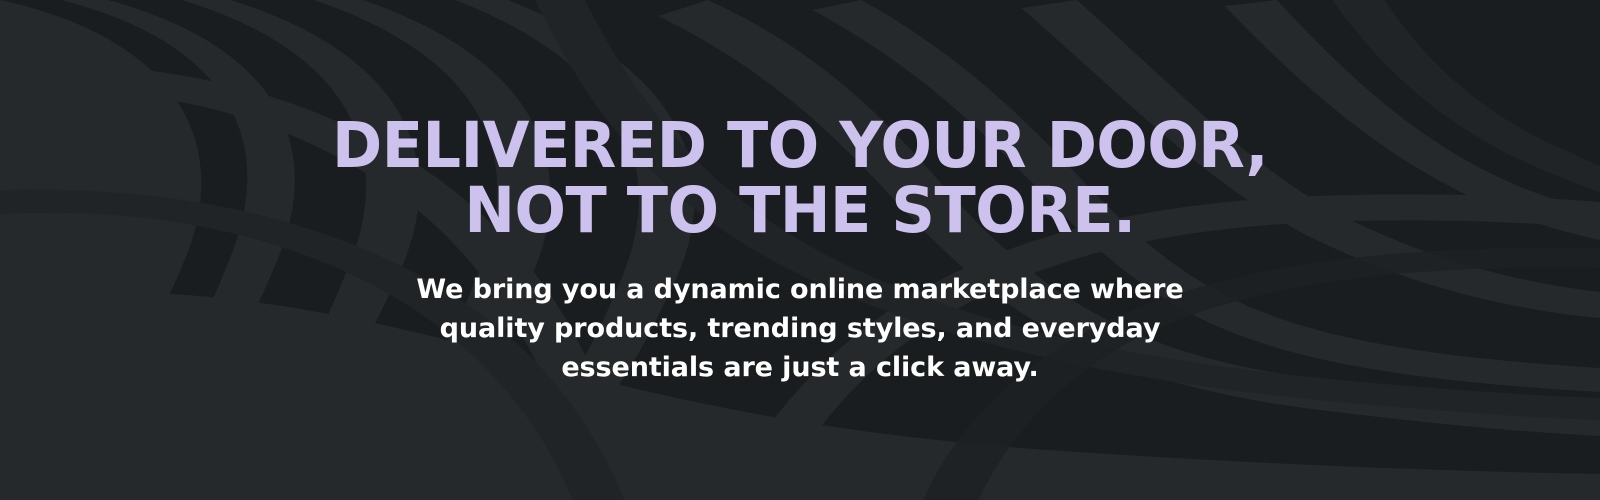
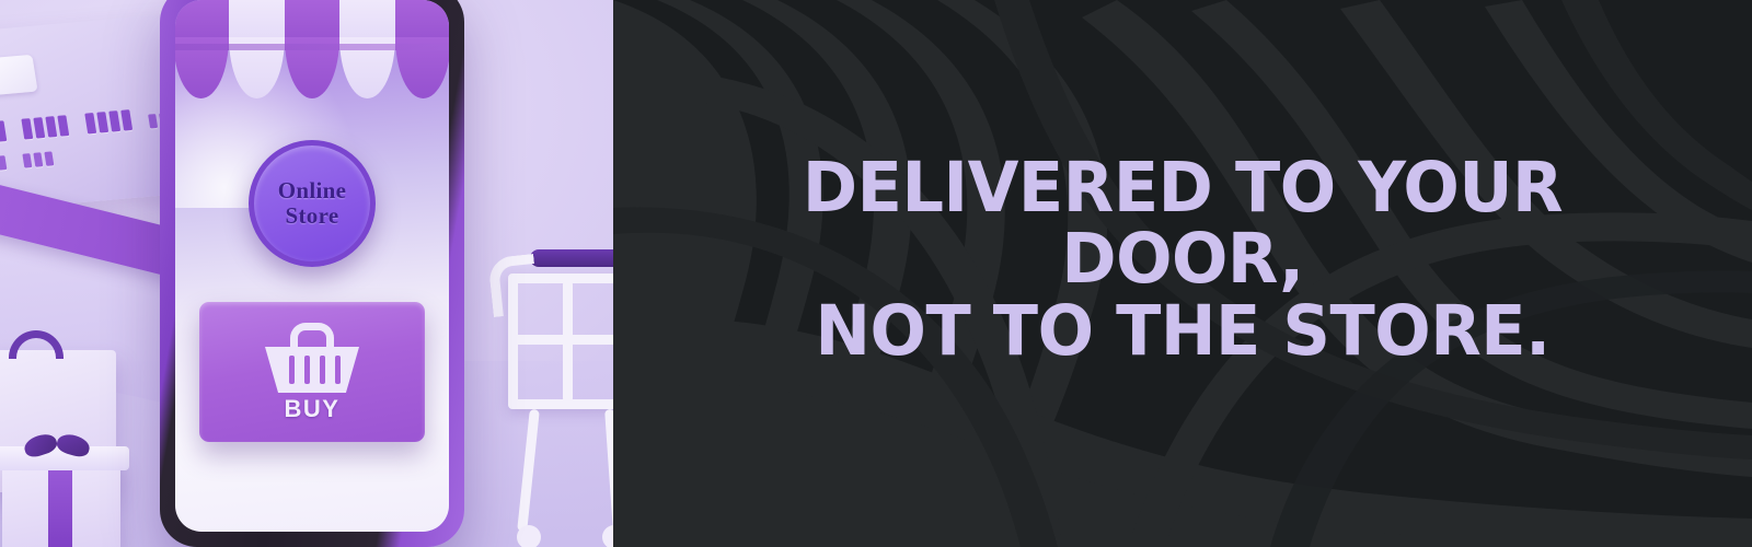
+ Online
+ Store
+ BUY
  DELIVERED TO YOUR DOOR,
  NOT TO THE STORE.
- We bring you a dynamic online marketplace where quality products, trending styles, and everyday essentials are just a click away.
